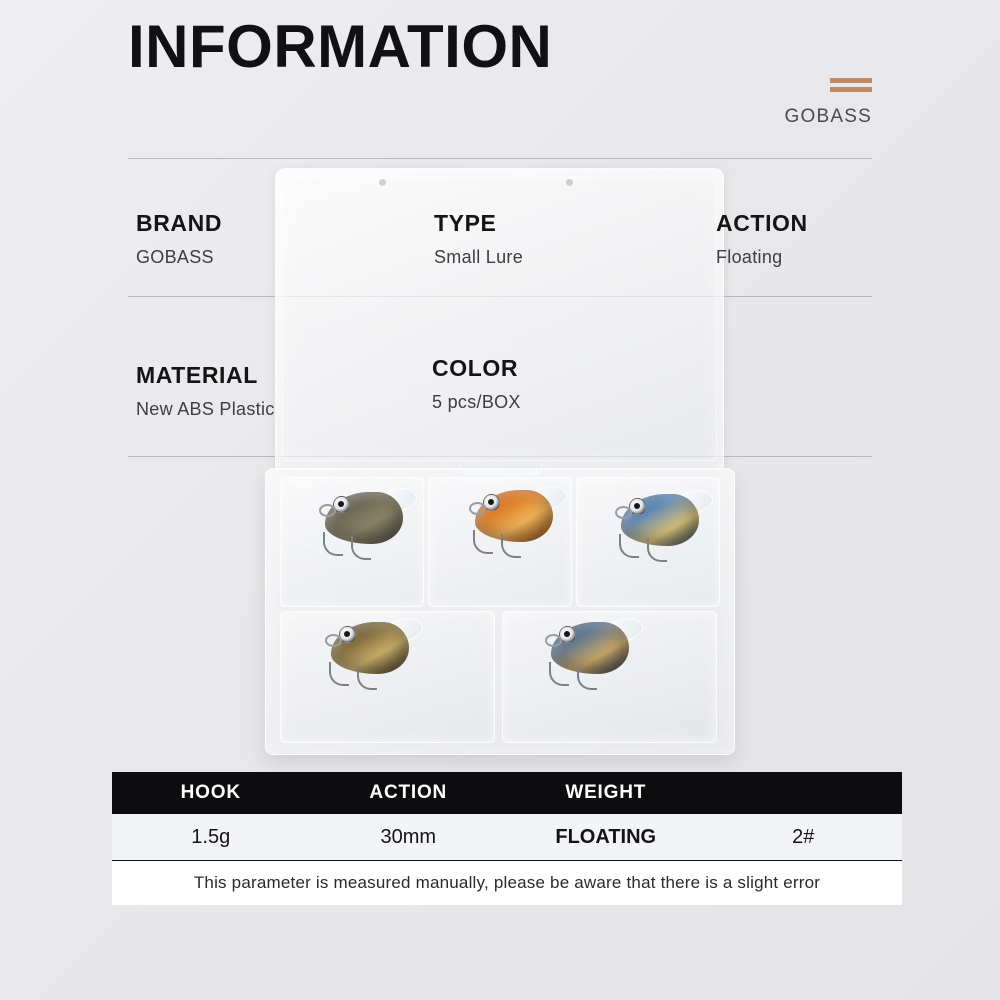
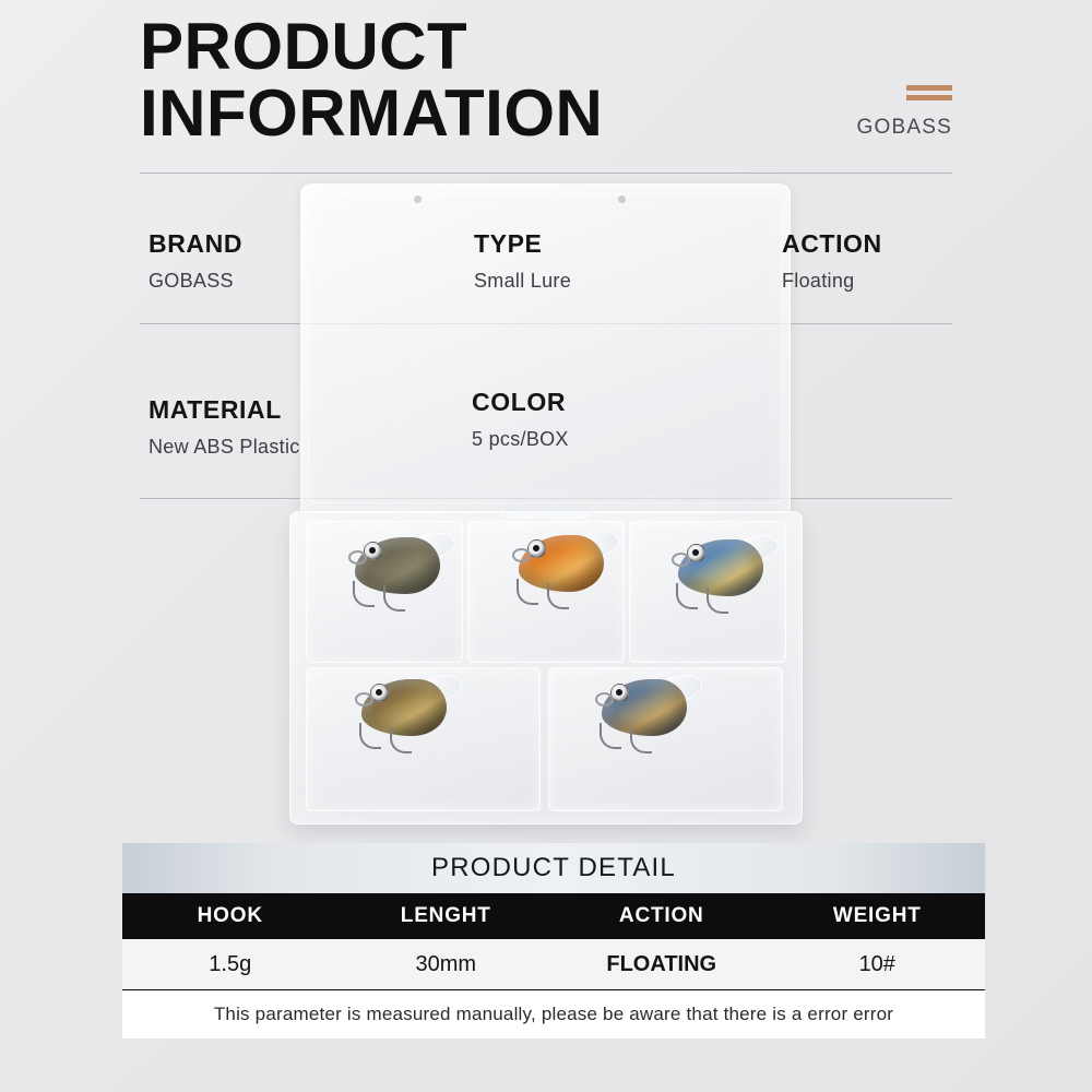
+ PRODUCT
  INFORMATION
  GOBASS
  BRAND
  GOBASS
  TYPE
  Small Lure
  ACTION
  Floating
  MATERIAL
  New ABS Plastic
  COLOR
  5 pcs/BOX
+ PRODUCT DETAIL
  HOOK
+ LENGHT
  ACTION
  WEIGHT
  1.5g
  30mm
  FLOATING
- 2#
+ 10#
- This parameter is measured manually, please be aware that there is a slight error
+ This parameter is measured manually, please be aware that there is a error error
